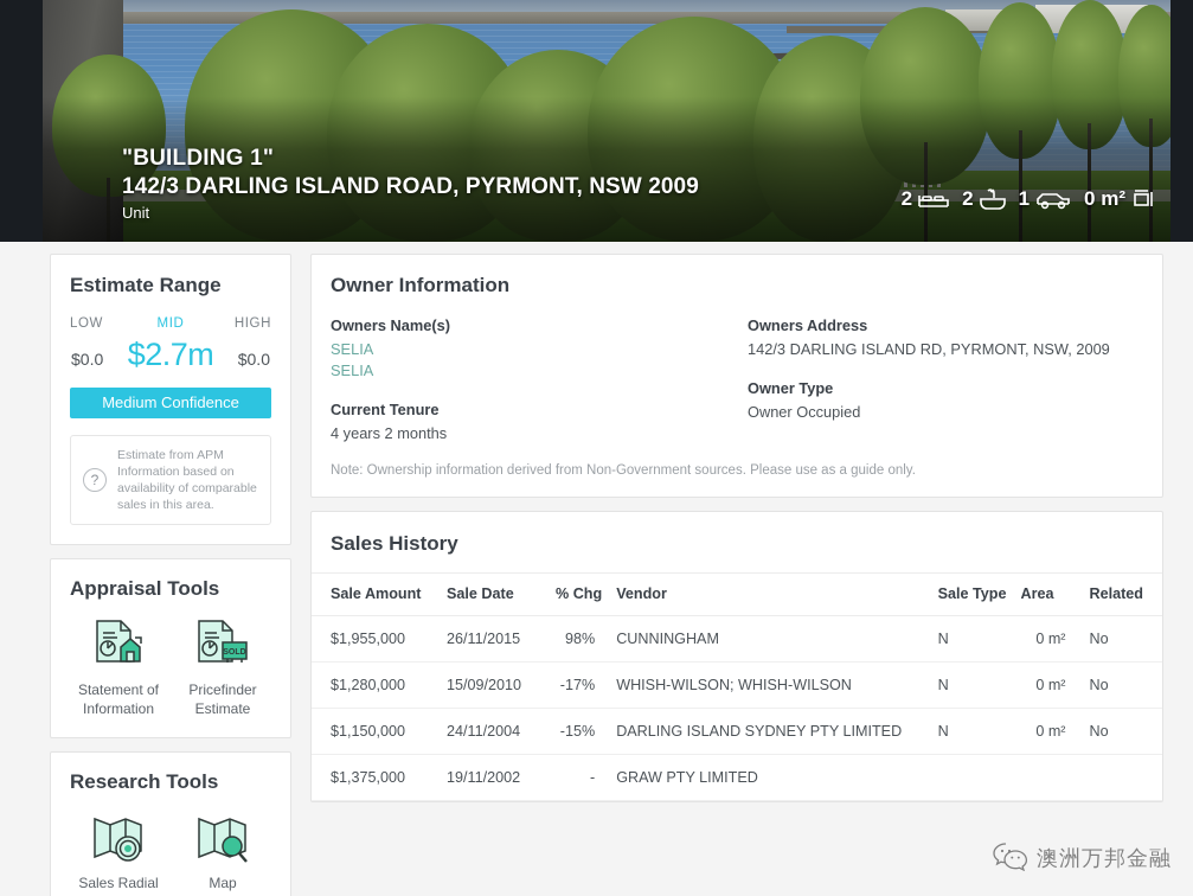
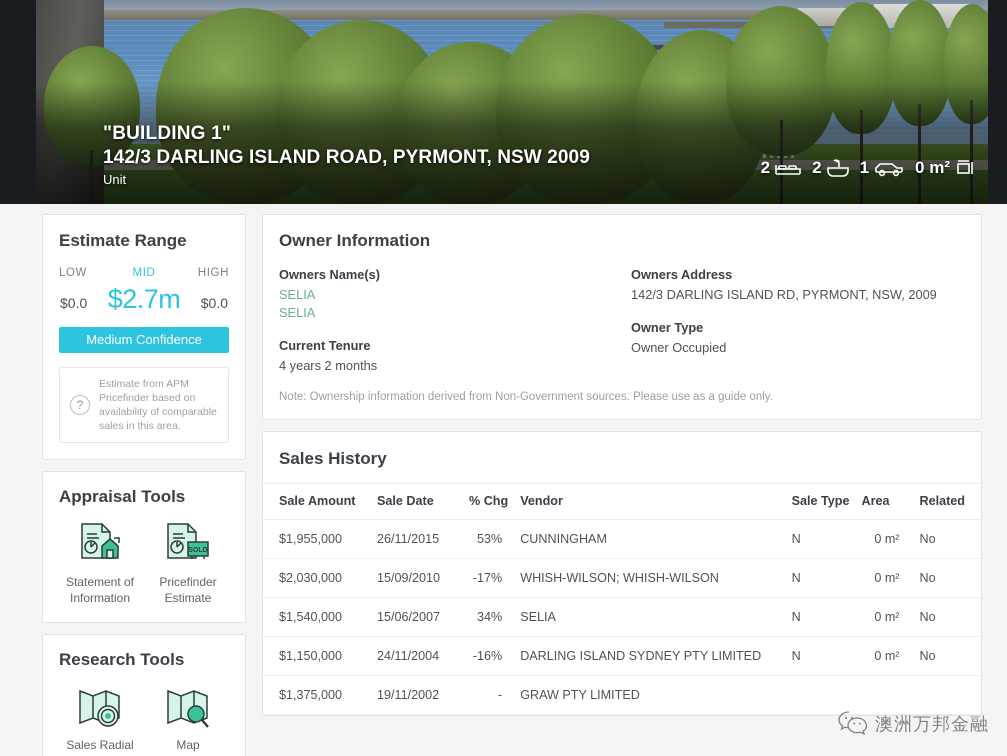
  "BUILDING 1"
  142/3 DARLING ISLAND ROAD, PYRMONT, NSW 2009
  Unit
  2
  2
  1
  0 m²
  Estimate Range
  LOW
  MID
  HIGH
  $0.0
  $2.7m
  $0.0
  Medium Confidence
  ?
- Estimate from APM Information based on availability of comparable sales in this area.
+ Estimate from APM Pricefinder based on availability of comparable sales in this area.
  Appraisal Tools
  Statement of Information
  Pricefinder Estimate
  Research Tools
  Sales Radial
  Map
  Owner Information
  Owners Name(s)
  SELIA
  SELIA
  Current Tenure
  4 years 2 months
  Owners Address
  142/3 DARLING ISLAND RD, PYRMONT, NSW, 2009
  Owner Type
  Owner Occupied
  Note: Ownership information derived from Non-Government sources. Please use as a guide only.
  Sales History
  Sale Amount	Sale Date	% Chg	Vendor	Sale Type	Area	Related
- $1,955,000	26/11/2015	98%	CUNNINGHAM	N	0 m²	No
+ $1,955,000	26/11/2015	53%	CUNNINGHAM	N	0 m²	No
- $1,280,000	15/09/2010	-17%	WHISH-WILSON; WHISH-WILSON	N	0 m²	No
+ $2,030,000	15/09/2010	-17%	WHISH-WILSON; WHISH-WILSON	N	0 m²	No
+ $1,540,000	15/06/2007	34%	SELIA	N	0 m²	No
- $1,150,000	24/11/2004	-15%	DARLING ISLAND SYDNEY PTY LIMITED	N	0 m²	No
+ $1,150,000	24/11/2004	-16%	DARLING ISLAND SYDNEY PTY LIMITED	N	0 m²	No
  $1,375,000	19/11/2002	-	GRAW PTY LIMITED
  澳洲万邦金融
